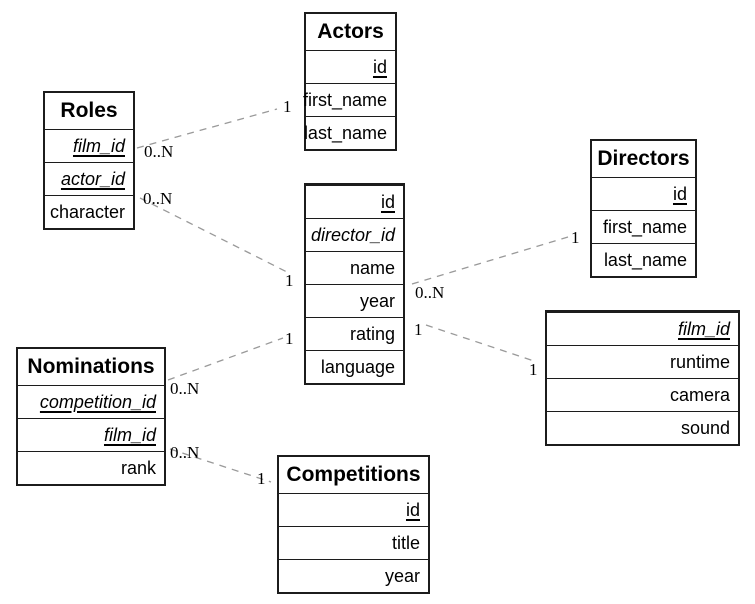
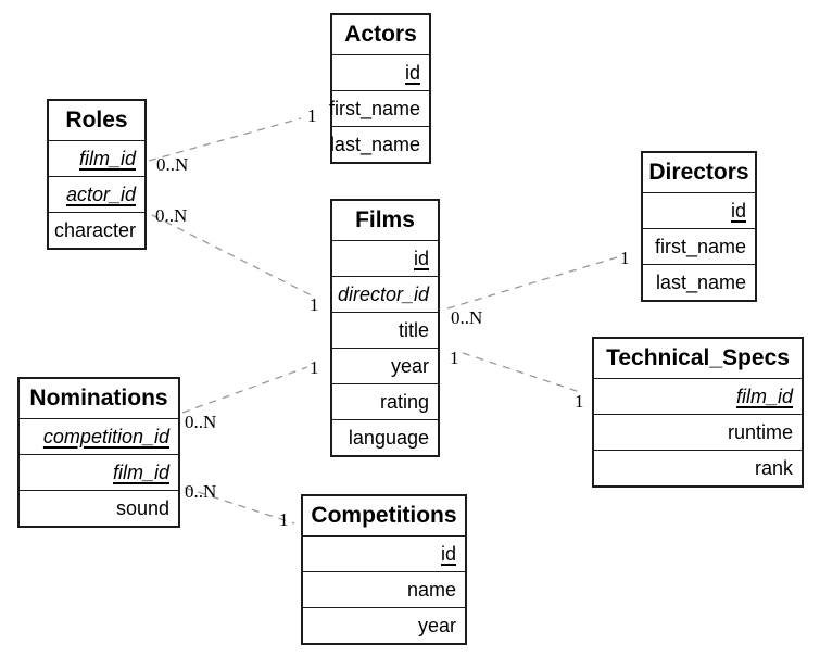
  Roles
  film_id
  actor_id
  character
  Actors
  id
  first_name
  last_name
+ Films
  id
  director_id
- name
+ title
  year
  rating
  language
  Directors
  id
  first_name
  last_name
  Nominations
  competition_id
  film_id
- rank
+ sound
+ Technical_Specs
  film_id
  runtime
- camera
- sound
+ rank
  Competitions
  id
- title
+ name
  year
  0..N
  1
  0..N
  1
  0..N
  1
  0..N
  1
  0..N
  1
  1
  1
